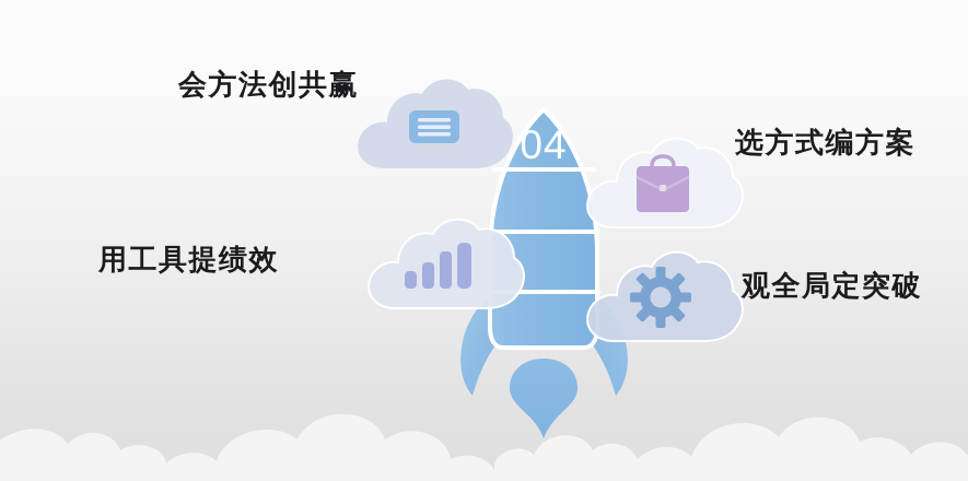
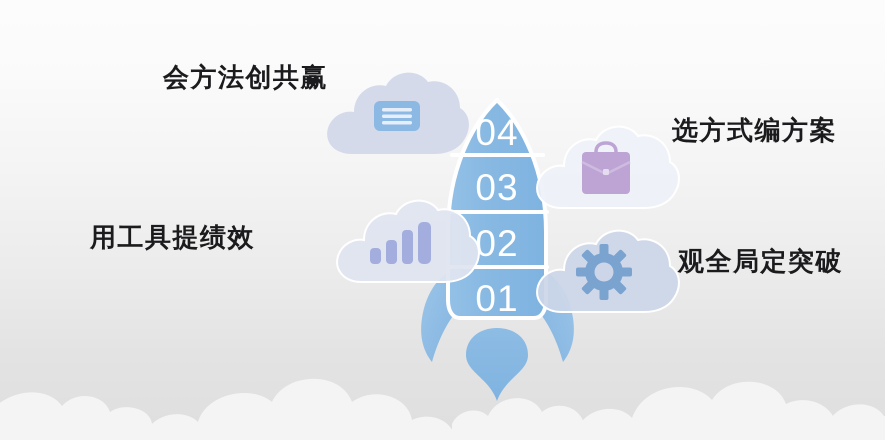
  04
+ 03
+ 02
+ 01
  会方法创共赢
  用工具提绩效
  选方式编方案
  观全局定突破
